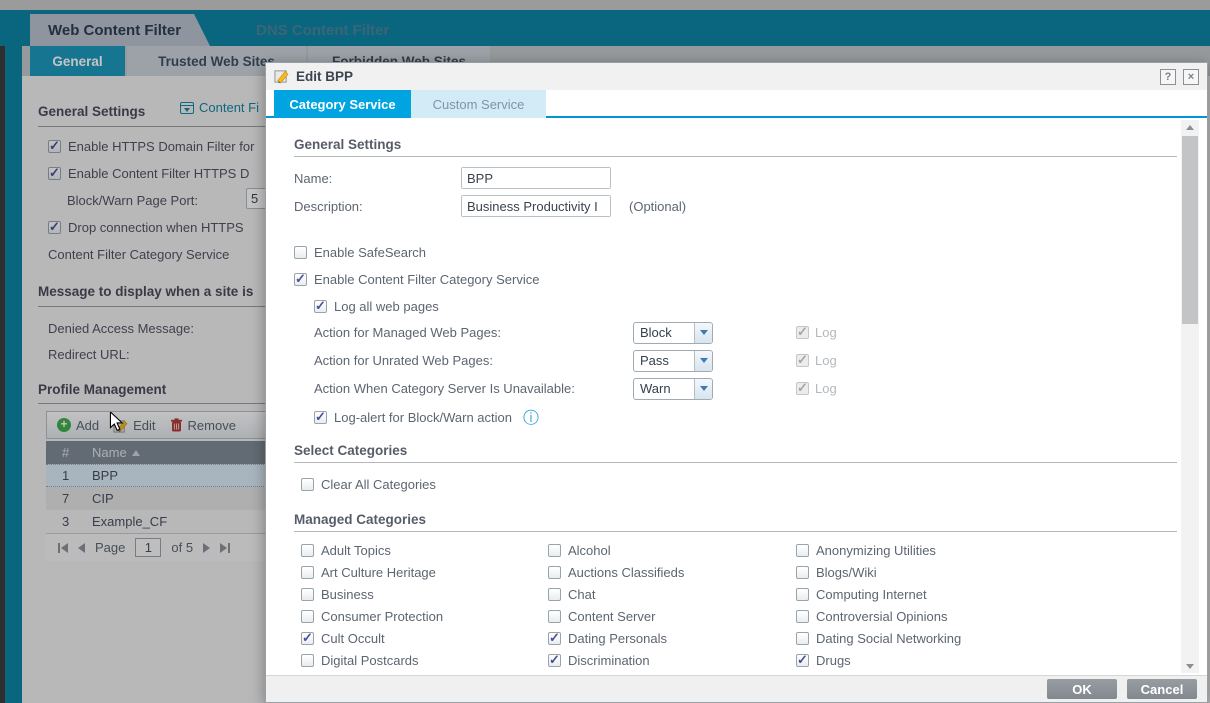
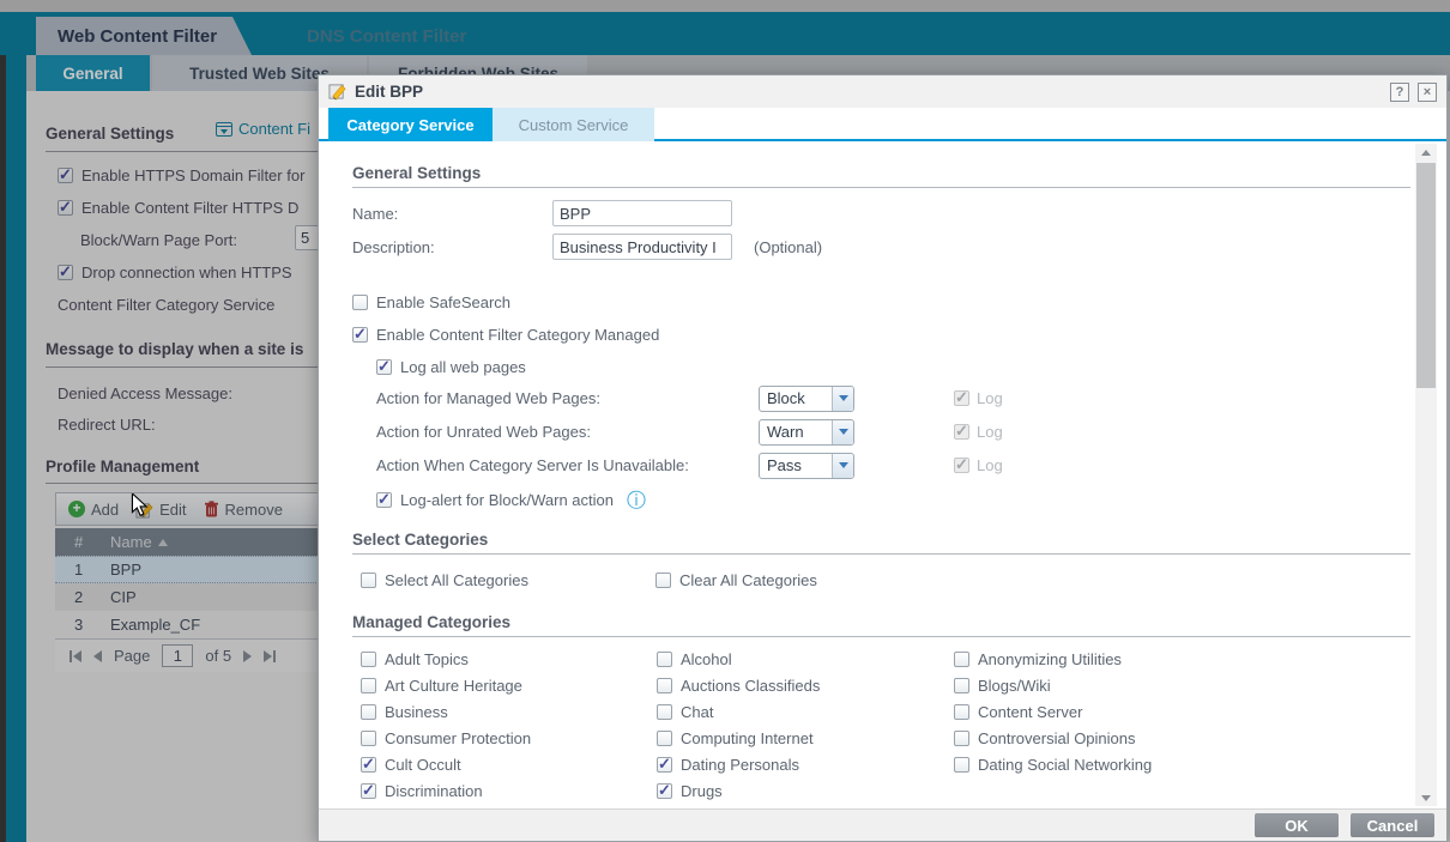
  Web Content Filter
  DNS Content Filter
  General
  Trusted Web Sites
  Forbidden Web Sites
  General Settings
  Content Fi
  Enable HTTPS Domain Filter for
  Enable Content Filter HTTPS D
  Block/Warn Page Port:
  5
  Drop connection when HTTPS
  Content Filter Category Service
  Message to display when a site is
  Denied Access Message:
  Redirect URL:
  Profile Management
  +
  Add
  Edit
  Remove
  #
  Name
  1
  BPP
- 7
+ 2
  CIP
  3
  Example_CF
  Page
  1
  of 5
  Edit BPP
  ?
  ×
  Category Service
  Custom Service
  General Settings
  Name:
  BPP
  Description:
  Business Productivity I
  (Optional)
  Enable SafeSearch
- Enable Content Filter Category Service
+ Enable Content Filter Category Managed
  Log all web pages
  Action for Managed Web Pages:
  Block
  Log
  Action for Unrated Web Pages:
- Pass
+ Warn
  Log
  Action When Category Server Is Unavailable:
- Warn
+ Pass
  Log
  Log-alert for Block/Warn action
  ⓘ
  Select Categories
+ Select All Categories
  Clear All Categories
  Managed Categories
  Adult Topics
  Alcohol
  Anonymizing Utilities
  Art Culture Heritage
  Auctions Classifieds
  Blogs/Wiki
  Business
  Chat
- Computing Internet
+ Content Server
  Consumer Protection
- Content Server
+ Computing Internet
  Controversial Opinions
  Cult Occult
  Dating Personals
  Dating Social Networking
- Digital Postcards
  Discrimination
  Drugs
  OK
  Cancel
